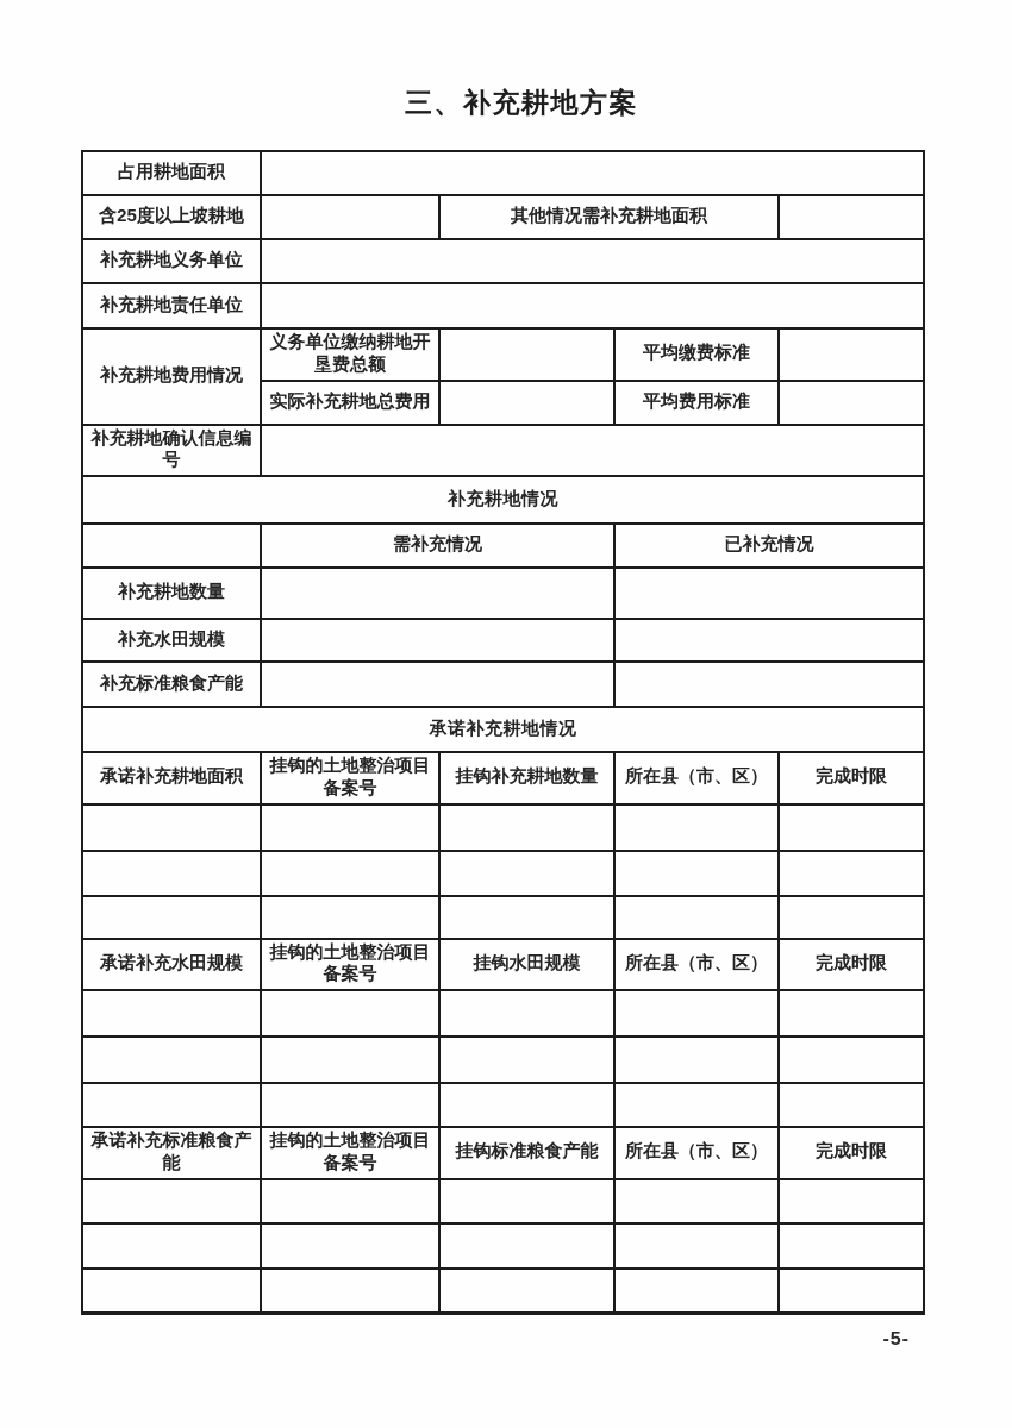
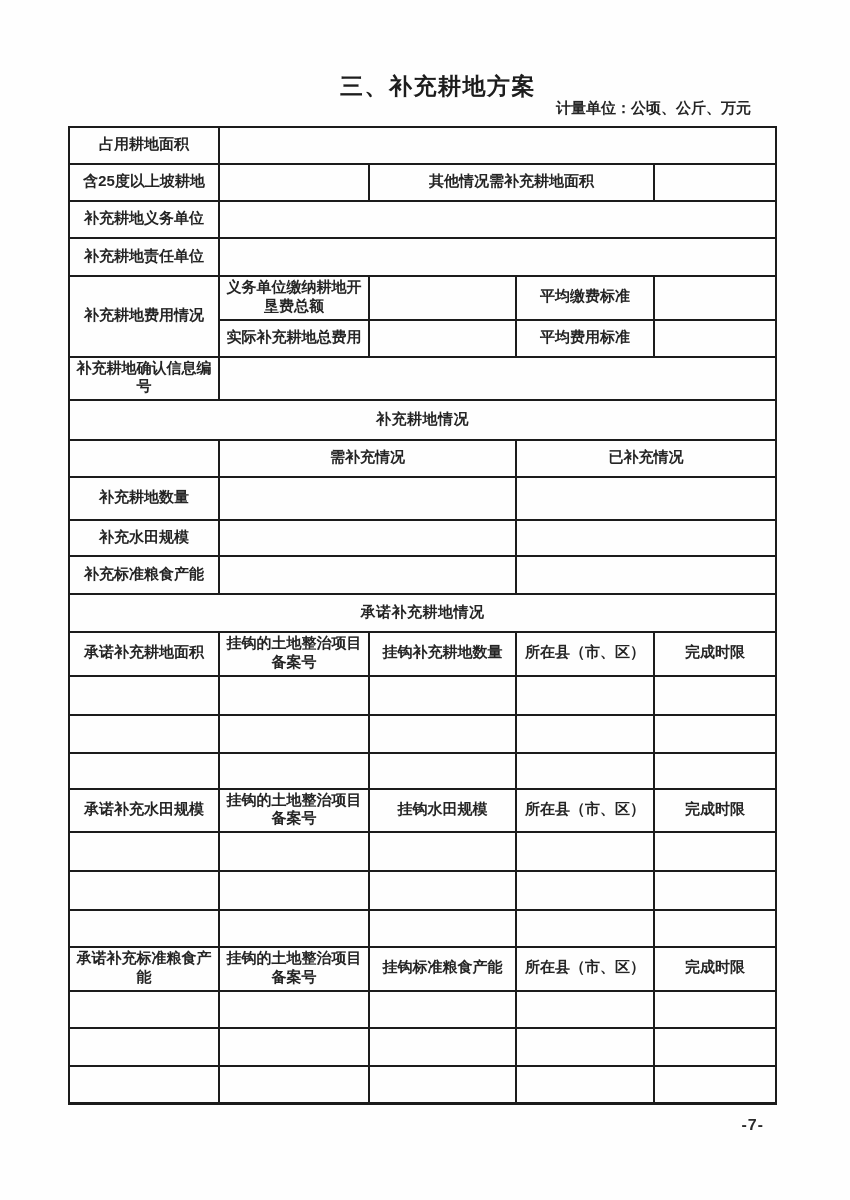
  三、补充耕地方案
+ 计量单位：公顷、公斤、万元
  占用耕地面积
  含25度以上坡耕地		其他情况需补充耕地面积
  补充耕地义务单位
  补充耕地责任单位
  补充耕地费用情况	义务单位缴纳耕地开垦费总额		平均缴费标准
  实际补充耕地总费用		平均费用标准
  补充耕地确认信息编号
  补充耕地情况
  	需补充情况	已补充情况
  补充耕地数量
  补充水田规模
  补充标准粮食产能
  承诺补充耕地情况
  承诺补充耕地面积	挂钩的土地整治项目备案号	挂钩补充耕地数量	所在县（市、区）	完成时限
  承诺补充水田规模	挂钩的土地整治项目备案号	挂钩水田规模	所在县（市、区）	完成时限
  承诺补充标准粮食产能	挂钩的土地整治项目备案号	挂钩标准粮食产能	所在县（市、区）	完成时限
- -5-
+ -7-
